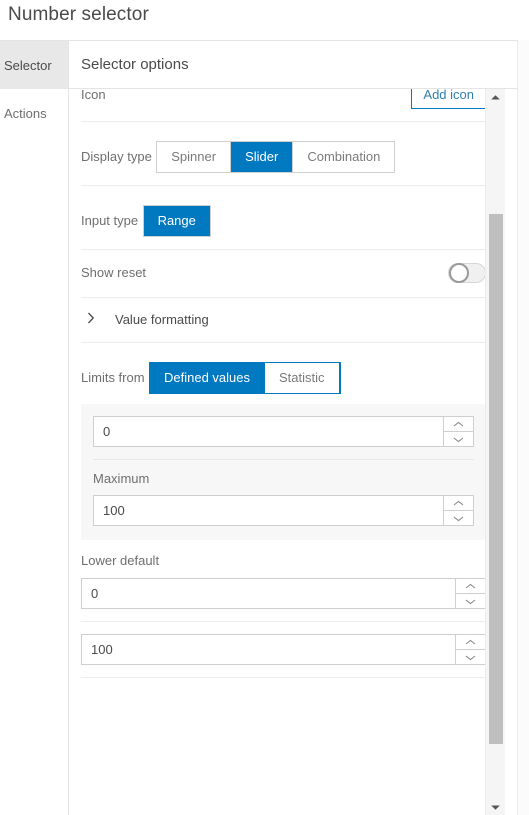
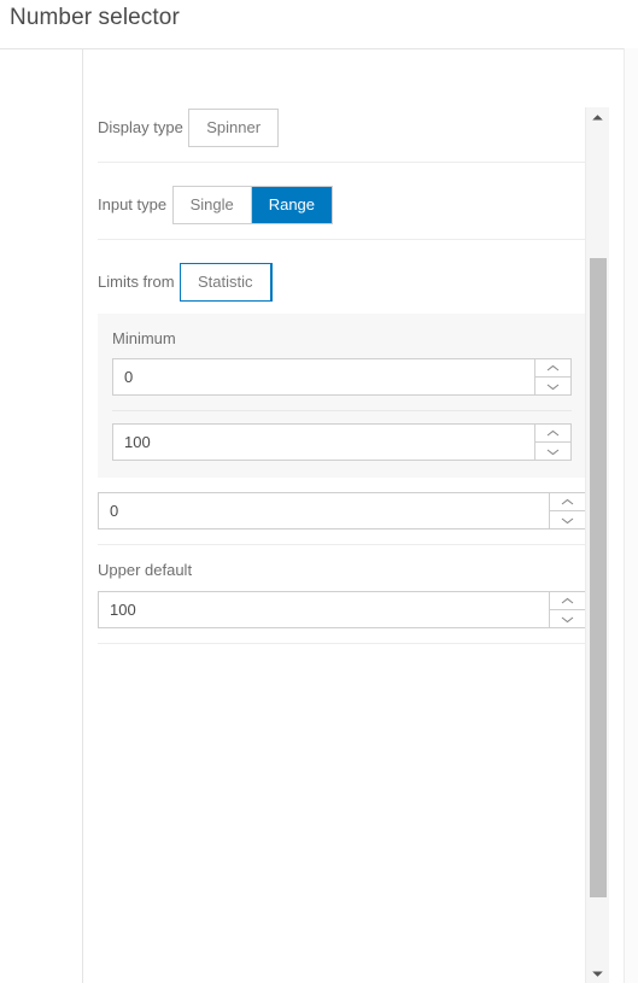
  Number selector
- Selector
- Actions
- Selector options
- Icon
- Add icon
  Display type
  Spinner
- Slider
- Combination
  Input type
+ Single
  Range
- Show reset
- Value formatting
  Limits from
- Defined values
  Statistic
+ Minimum
  0
- Maximum
  100
- Lower default
  0
+ Upper default
  100
